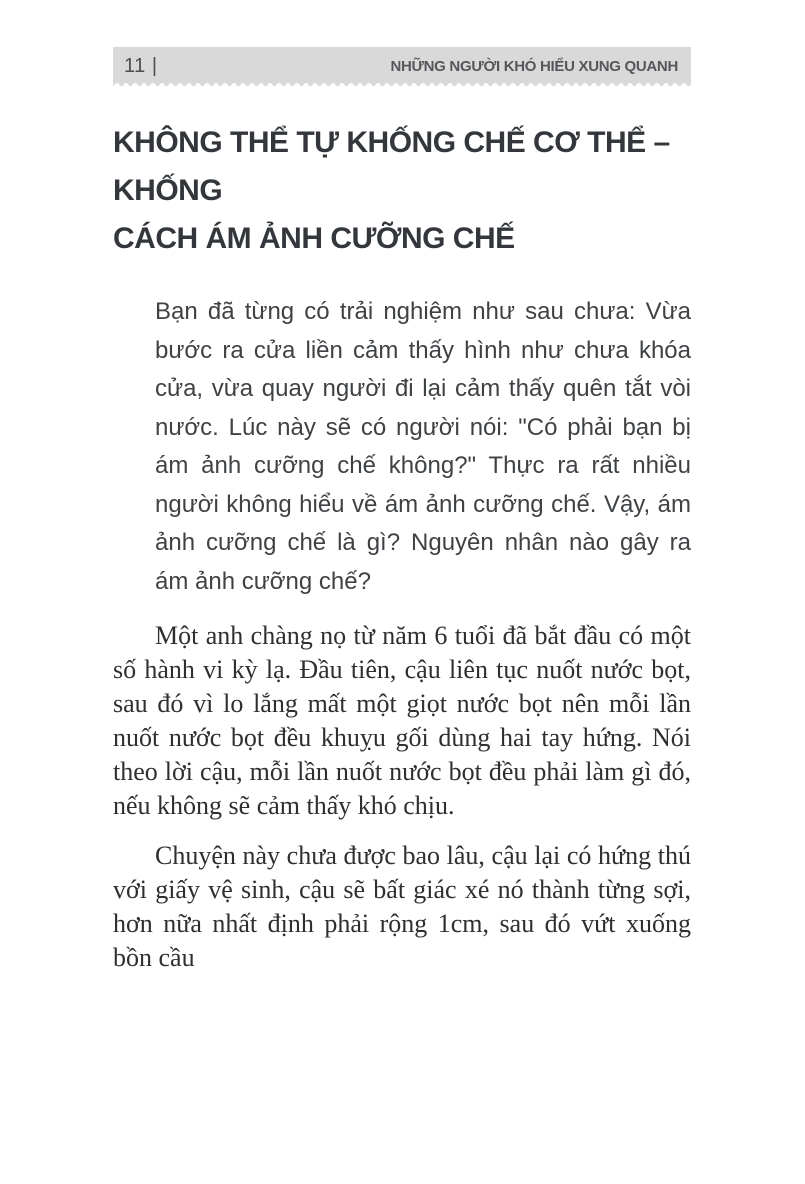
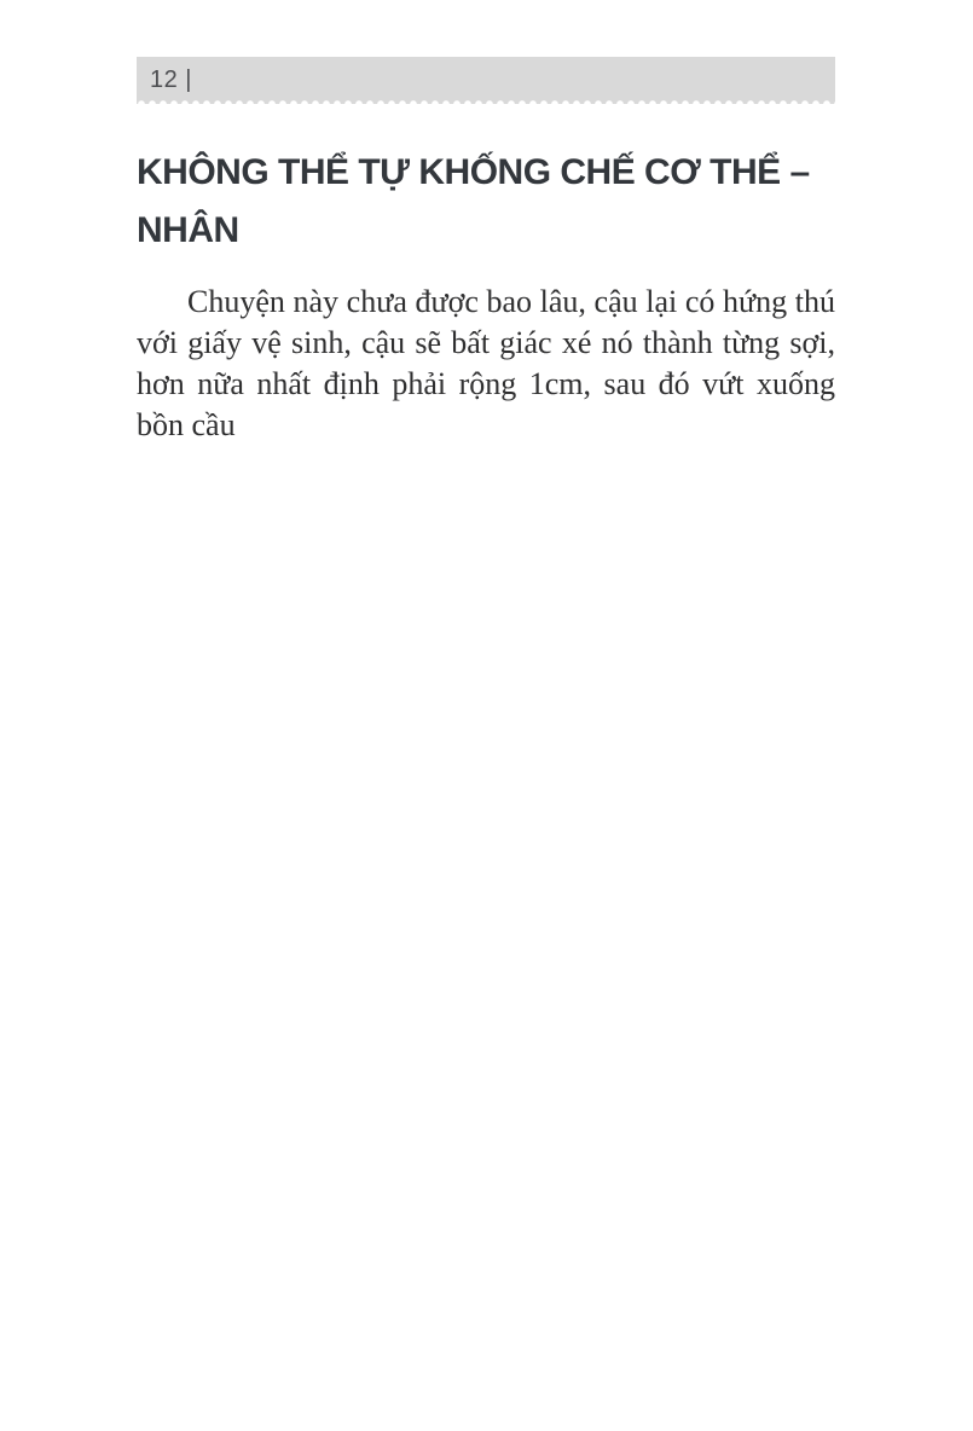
- 11 |
+ 12 |
- NHỮNG NGƯỜI KHÓ HIỂU XUNG QUANH
- KHÔNG THỂ TỰ KHỐNG CHẾ CƠ THỂ – KHỐNG
+ KHÔNG THỂ TỰ KHỐNG CHẾ CƠ THỂ – NHÂN
- CÁCH ÁM ẢNH CƯỠNG CHẾ
- Bạn đã từng có trải nghiệm như sau chưa: Vừa bước ra cửa liền cảm thấy hình như chưa khóa cửa, vừa quay người đi lại cảm thấy quên tắt vòi nước. Lúc này sẽ có người nói: "Có phải bạn bị ám ảnh cưỡng chế không?" Thực ra rất nhiều người không hiểu về ám ảnh cưỡng chế. Vậy, ám ảnh cưỡng chế là gì? Nguyên nhân nào gây ra ám ảnh cưỡng chế?
- Một anh chàng nọ từ năm 6 tuổi đã bắt đầu có một số hành vi kỳ lạ. Đầu tiên, cậu liên tục nuốt nước bọt, sau đó vì lo lắng mất một giọt nước bọt nên mỗi lần nuốt nước bọt đều khuỵu gối dùng hai tay hứng. Nói theo lời cậu, mỗi lần nuốt nước bọt đều phải làm gì đó, nếu không sẽ cảm thấy khó chịu.
  Chuyện này chưa được bao lâu, cậu lại có hứng thú với giấy vệ sinh, cậu sẽ bất giác xé nó thành từng sợi, hơn nữa nhất định phải rộng 1cm, sau đó vứt xuống bồn cầu
